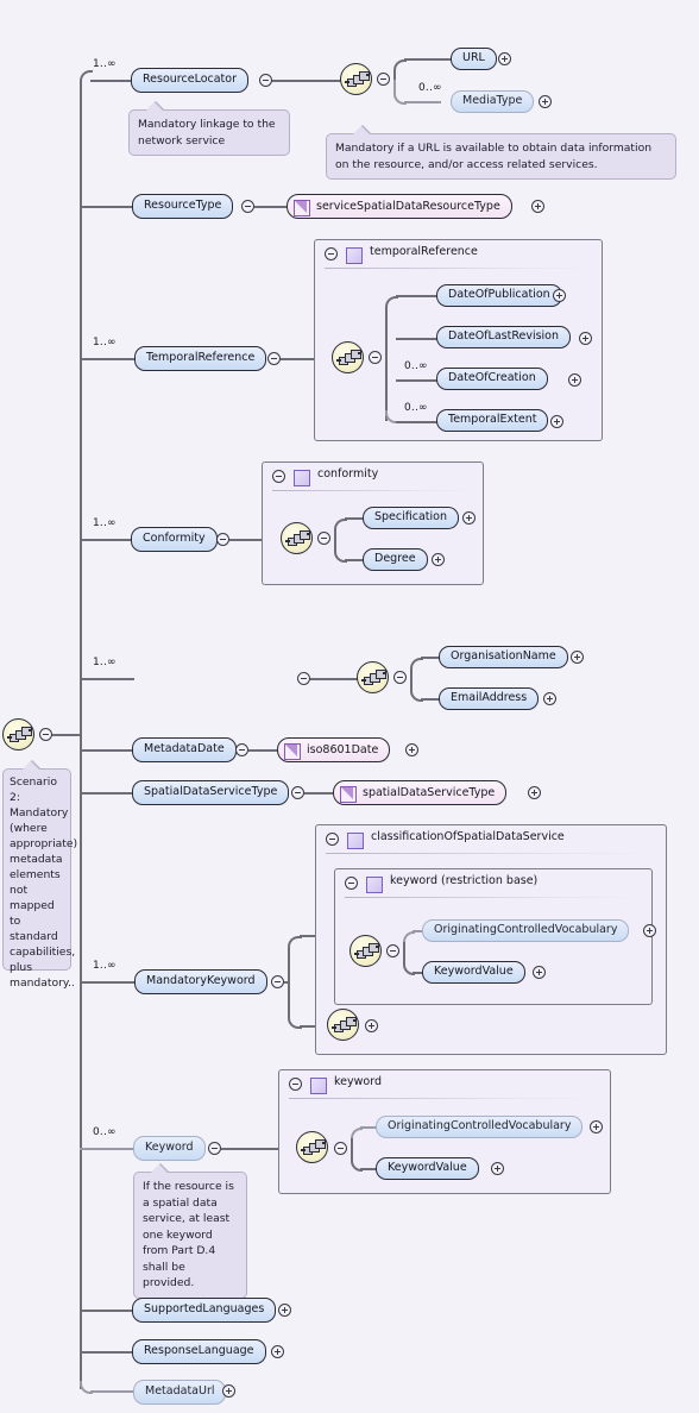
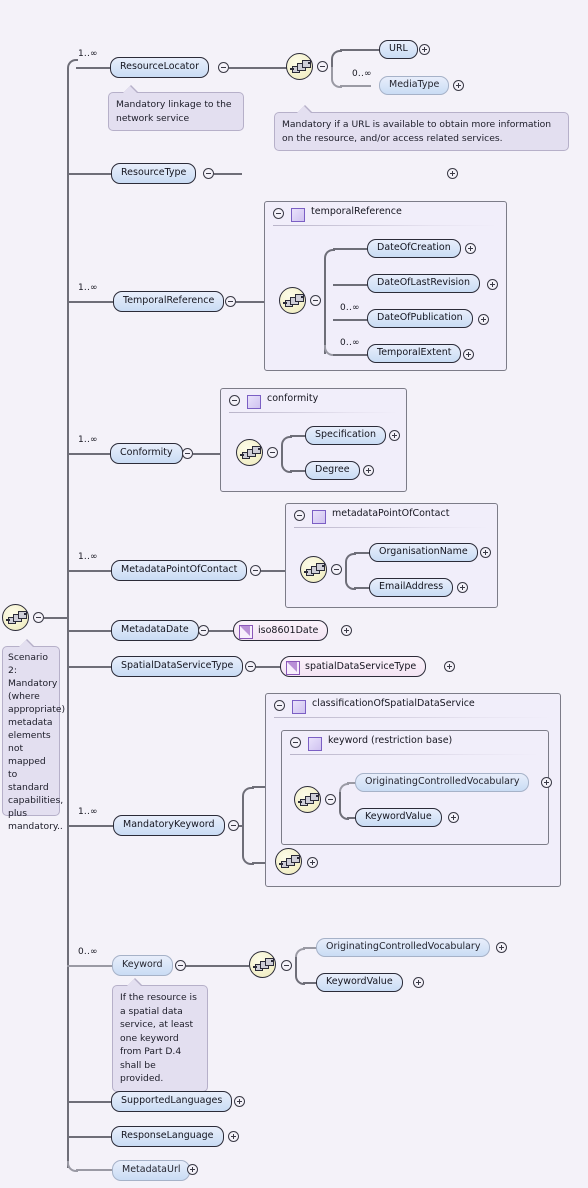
  Scenario 2: Mandatory (where appropriate) metadata elements not mapped to standard capabilities, plus mandatory..
  1..∞
  ResourceLocator
  Mandatory linkage to the network service
  URL
  0..∞
  MediaType
- Mandatory if a URL is available to obtain data information on the resource, and/or access related services.
+ Mandatory if a URL is available to obtain more information on the resource, and/or access related services.
  ResourceType
- serviceSpatialDataResourceType
  1..∞
  TemporalReference
  temporalReference
- DateOfPublication
+ DateOfCreation
  DateOfLastRevision
  0..∞
- DateOfCreation
+ DateOfPublication
  0..∞
  TemporalExtent
  1..∞
  Conformity
  conformity
  Specification
  Degree
  1..∞
+ MetadataPointOfContact
+ metadataPointOfContact
  OrganisationName
  EmailAddress
  MetadataDate
  iso8601Date
  SpatialDataServiceType
  spatialDataServiceType
  1..∞
  MandatoryKeyword
  classificationOfSpatialDataService
  keyword (restriction base)
  OriginatingControlledVocabulary
  KeywordValue
  0..∞
  Keyword
  If the resource is a spatial data service, at least one keyword from Part D.4 shall be provided.
- keyword
  OriginatingControlledVocabulary
  KeywordValue
  SupportedLanguages
  ResponseLanguage
  MetadataUrl
